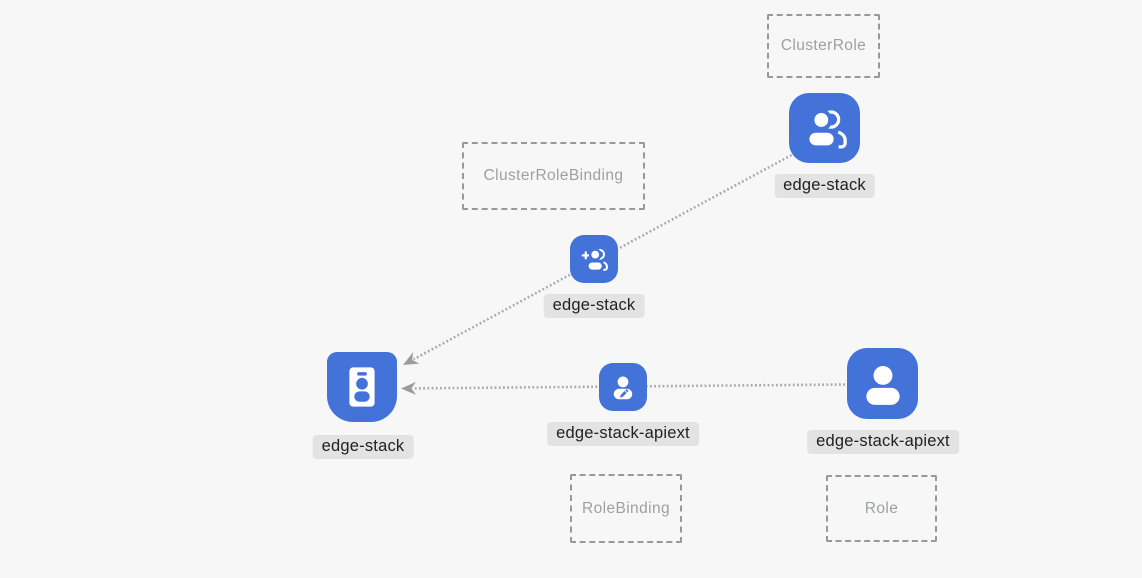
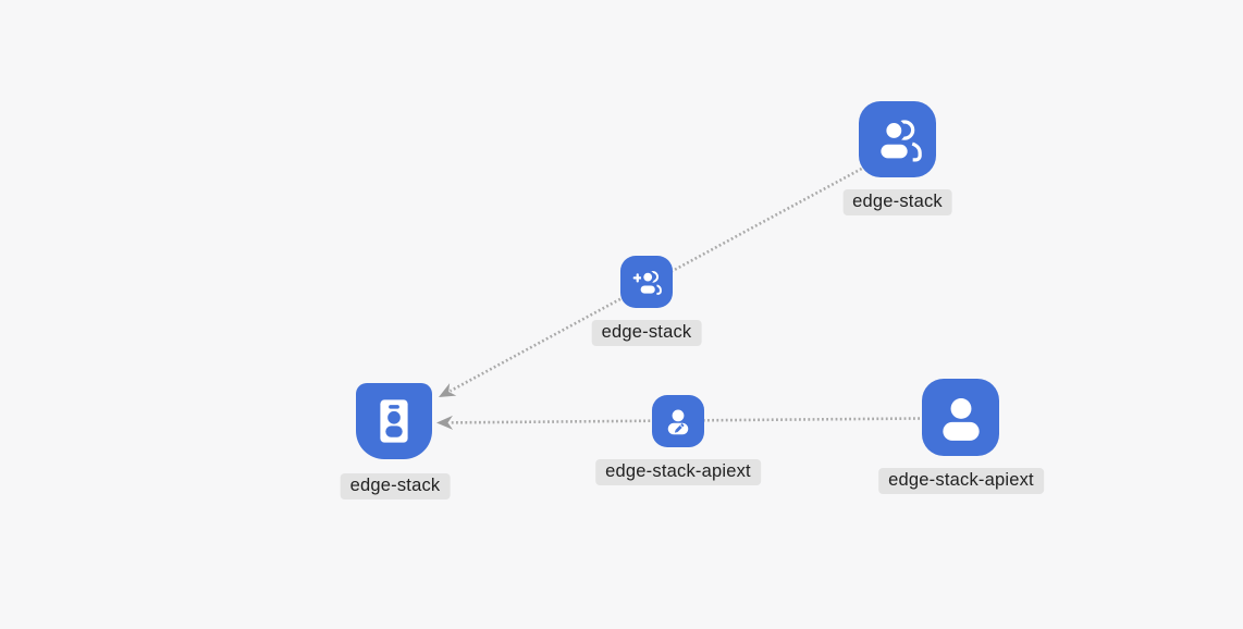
- ClusterRole
- ClusterRoleBinding
- RoleBinding
- Role
  edge-stack
  edge-stack
  edge-stack
  edge-stack-apiext
  edge-stack-apiext
